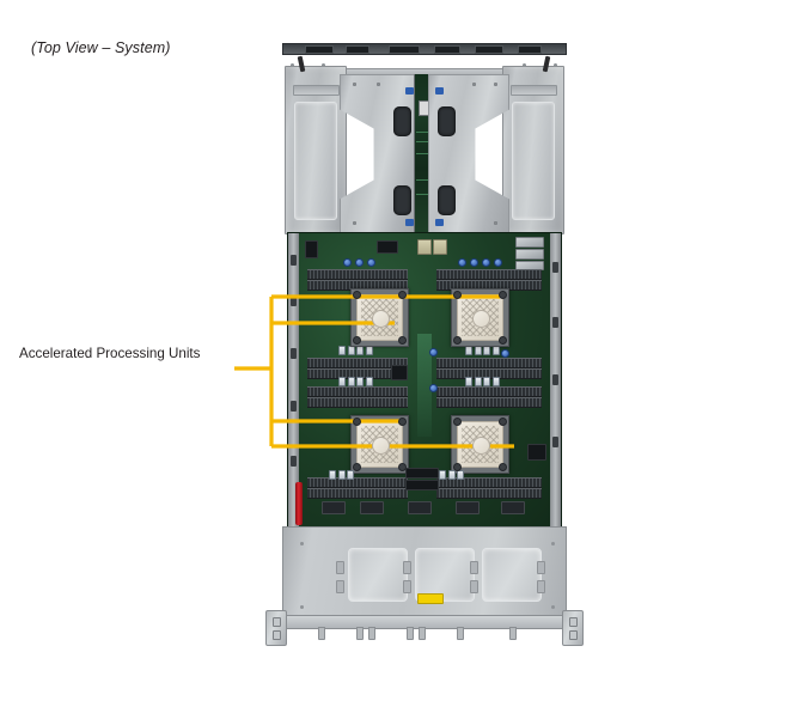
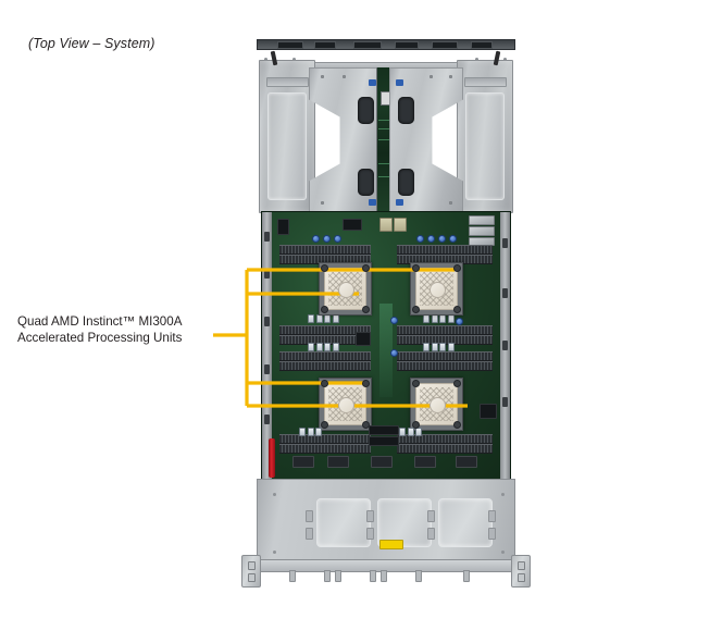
  (Top View – System)
+ Quad AMD Instinct™ MI300A
  Accelerated Processing Units
